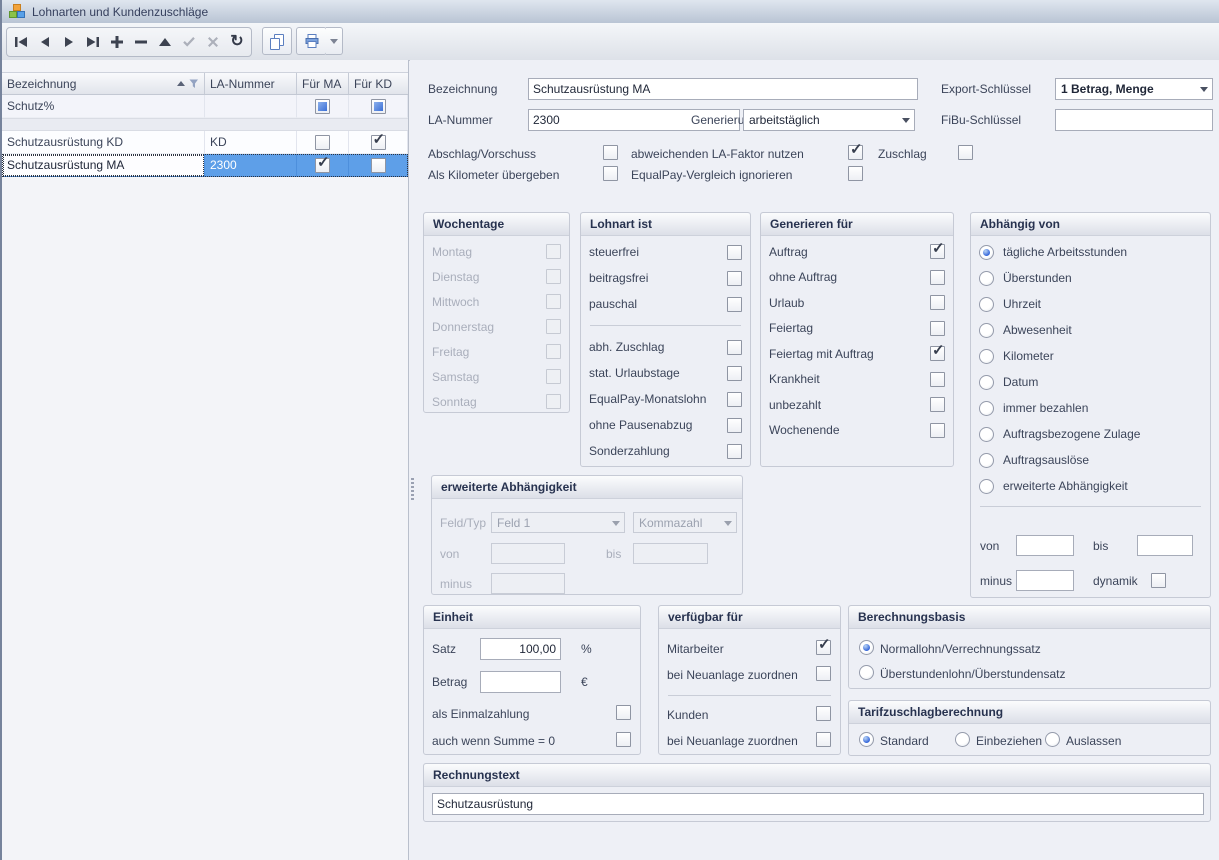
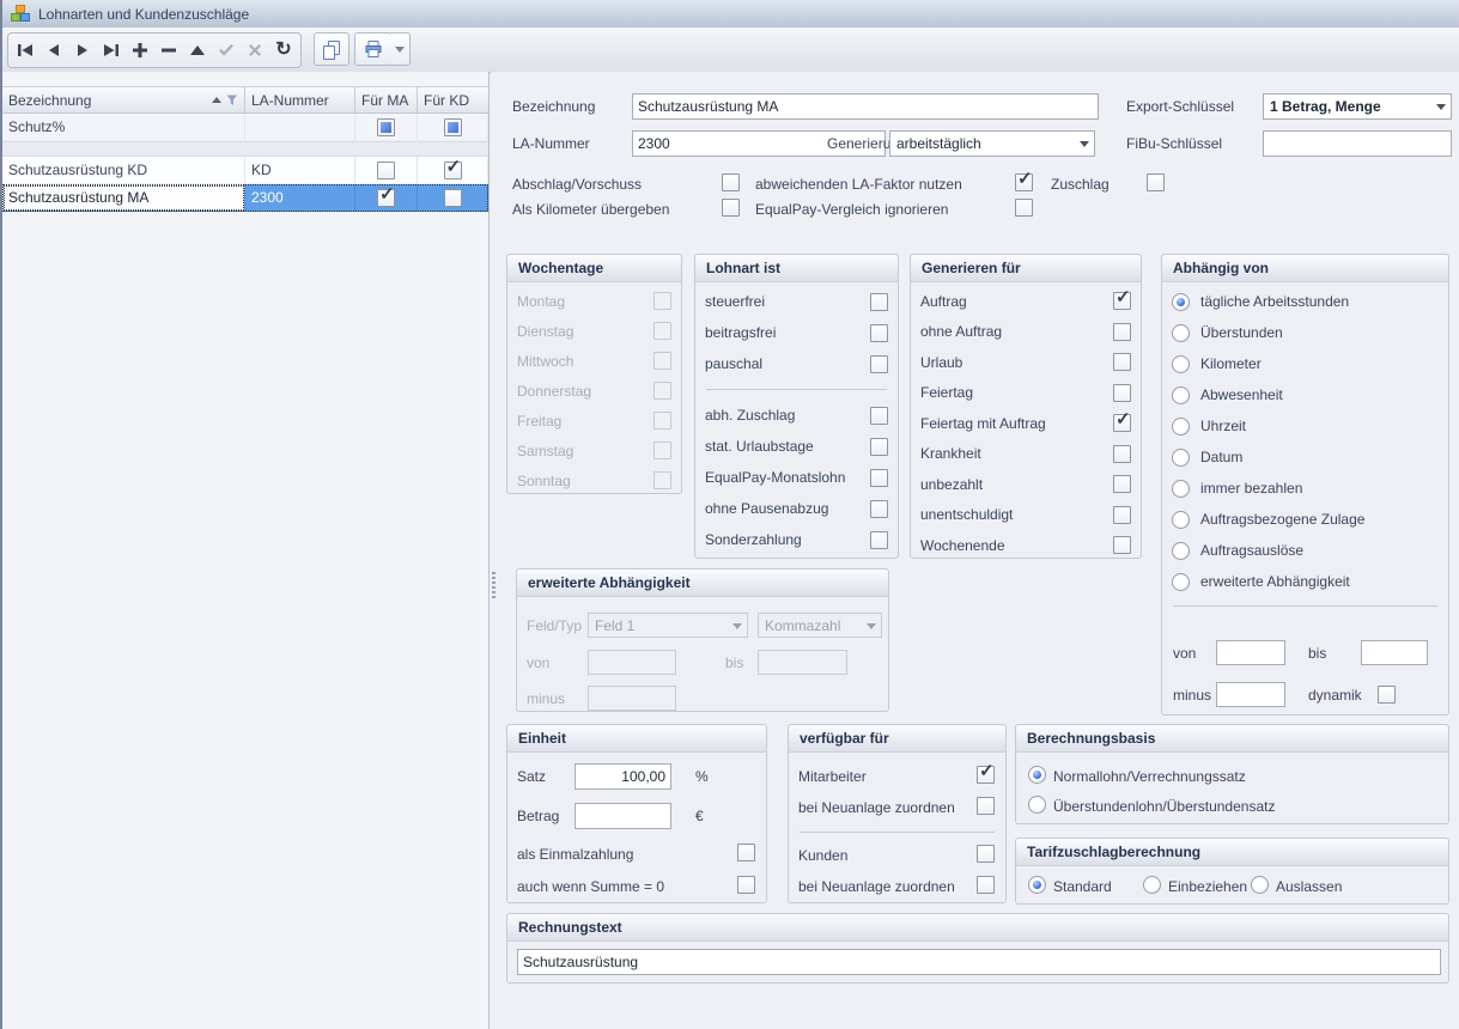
  Lohnarten und Kundenzuschläge
  ↻
  Bezeichnung
  LA-Nummer
  Für MA
  Für KD
  Schutz%
  Schutzausrüstung KD
  KD
  Schutzausrüstung MA
  2300
  Bezeichnung
  Schutzausrüstung MA
  Export-Schlüssel
  1 Betrag, Menge
  LA-Nummer
  2300
  Generieru
  arbeitstäglich
  FiBu-Schlüssel
  Abschlag/Vorschuss
  abweichenden LA-Faktor nutzen
  Zuschlag
  Als Kilometer übergeben
  EqualPay-Vergleich ignorieren
  Wochentage
  Montag
  Dienstag
  Mittwoch
  Donnerstag
  Freitag
  Samstag
  Sonntag
  Lohnart ist
  steuerfrei
  beitragsfrei
  pauschal
  abh. Zuschlag
  stat. Urlaubstage
  EqualPay-Monatslohn
  ohne Pausenabzug
  Sonderzahlung
  Generieren für
  Auftrag
  ohne Auftrag
  Urlaub
  Feiertag
  Feiertag mit Auftrag
  Krankheit
  unbezahlt
+ unentschuldigt
  Wochenende
  Abhängig von
  tägliche Arbeitsstunden
  Überstunden
- Uhrzeit
+ Kilometer
  Abwesenheit
- Kilometer
+ Uhrzeit
  Datum
  immer bezahlen
  Auftragsbezogene Zulage
  Auftragsauslöse
  erweiterte Abhängigkeit
  von
  bis
  minus
  dynamik
  erweiterte Abhängigkeit
  Feld/Typ
  Feld 1
  Kommazahl
  von
  bis
  minus
  Einheit
  Satz
  100,00
  %
  Betrag
  €
  als Einmalzahlung
  auch wenn Summe = 0
  verfügbar für
  Mitarbeiter
  bei Neuanlage zuordnen
  Kunden
  bei Neuanlage zuordnen
  Berechnungsbasis
  Normallohn/Verrechnungssatz
  Überstundenlohn/Überstundensatz
  Tarifzuschlagberechnung
  Standard
  Einbeziehen
  Auslassen
  Rechnungstext
  Schutzausrüstung
